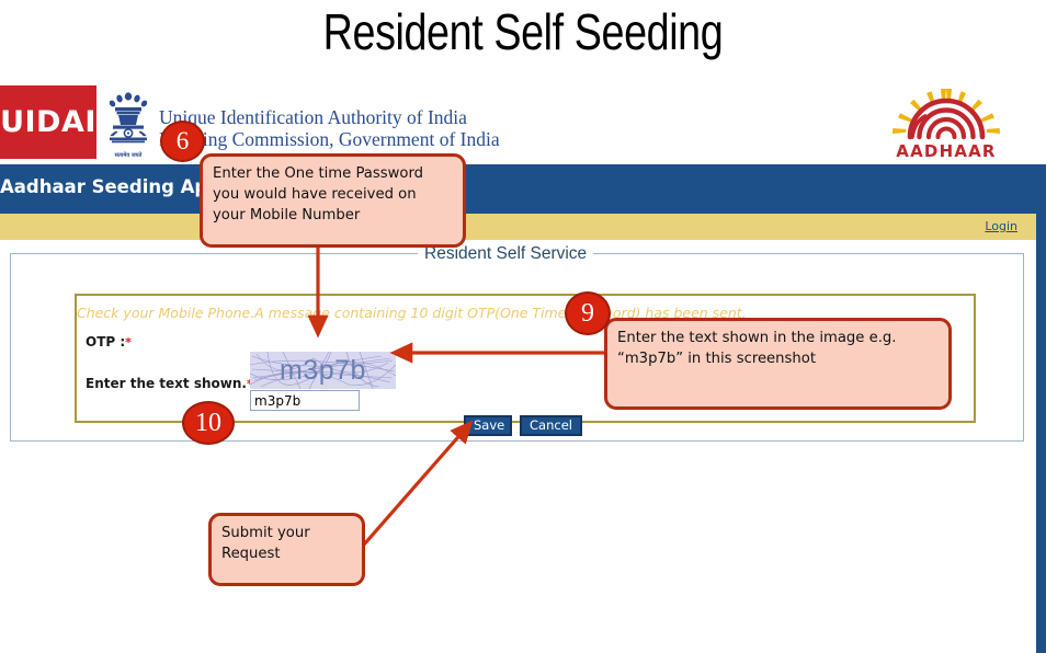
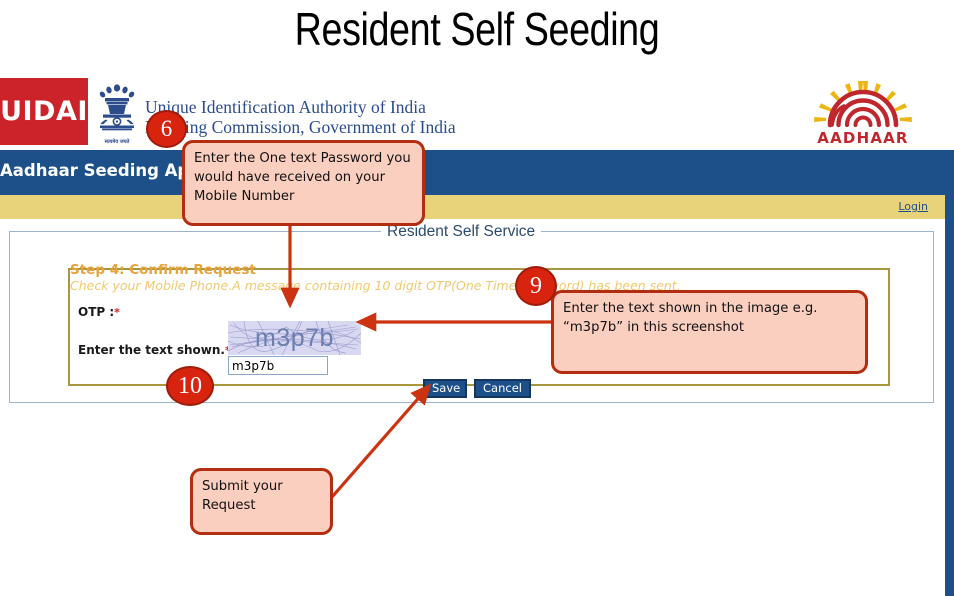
  Resident Self Seeding
  UIDAI
  Unique Identification Authority of India
  ing Commission, Government of India
  AADHAAR
  Login
  Resident Self Service
+ Step 4: Confirm Request
  Check your Mobile Phone.A messae containing 10 digit OTP(One Timeord) has been sent.
  OTP :*
  Enter the text shown.
  m3p7b
  m3p7b
  Save
  Cancel
- Enter the One time Password you would have received on your Mobile Number
+ Enter the One text Password you would have received on your Mobile Number
  Enter the text shown in the image e.g. “m3p7b” in this screenshot
  Submit your Request
  6
  9
  10
